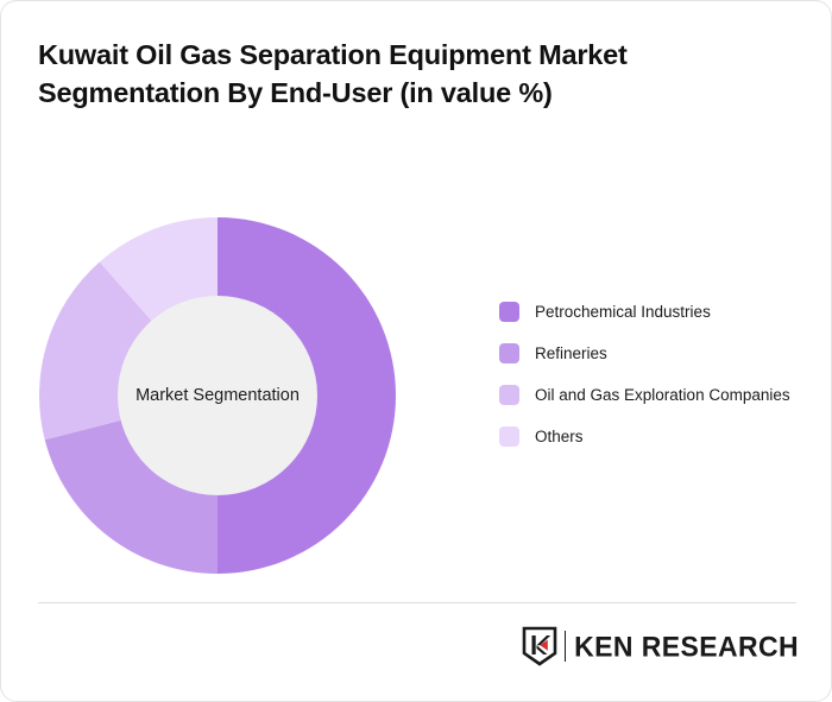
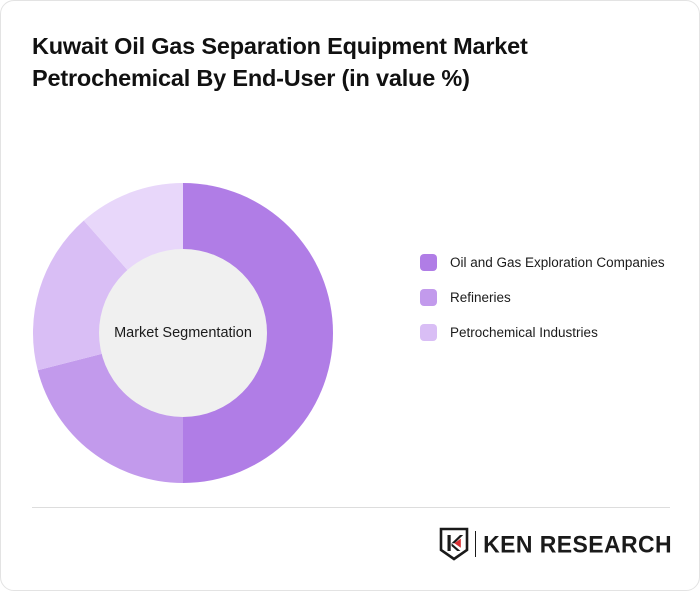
- Kuwait Oil Gas Separation Equipment Market Segmentation By End-User (in value %)
+ Kuwait Oil Gas Separation Equipment Market Petrochemical By End-User (in value %)
  Market Segmentation
- Petrochemical Industries
+ Oil and Gas Exploration Companies
  Refineries
- Oil and Gas Exploration Companies
+ Petrochemical Industries
- Others
  KEN RESEARCH
